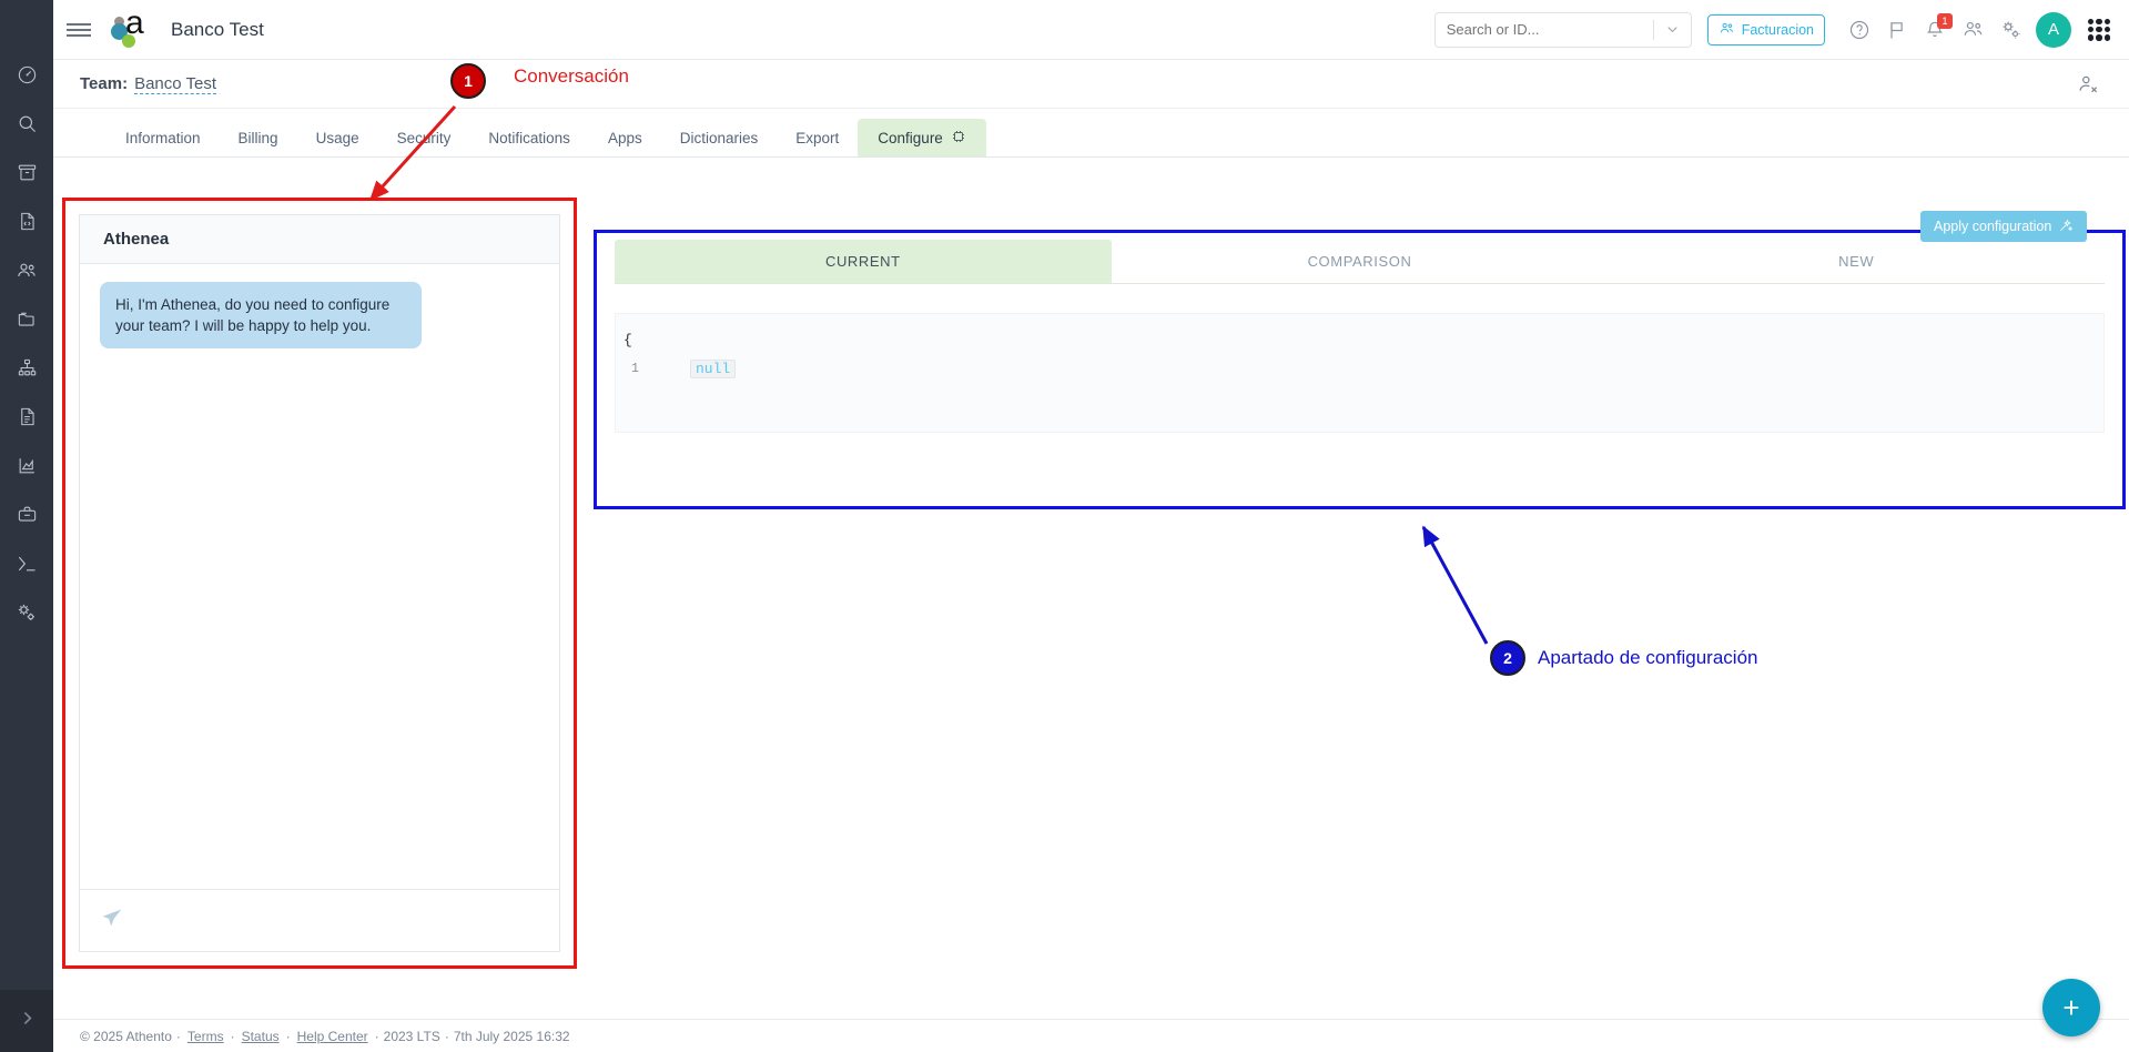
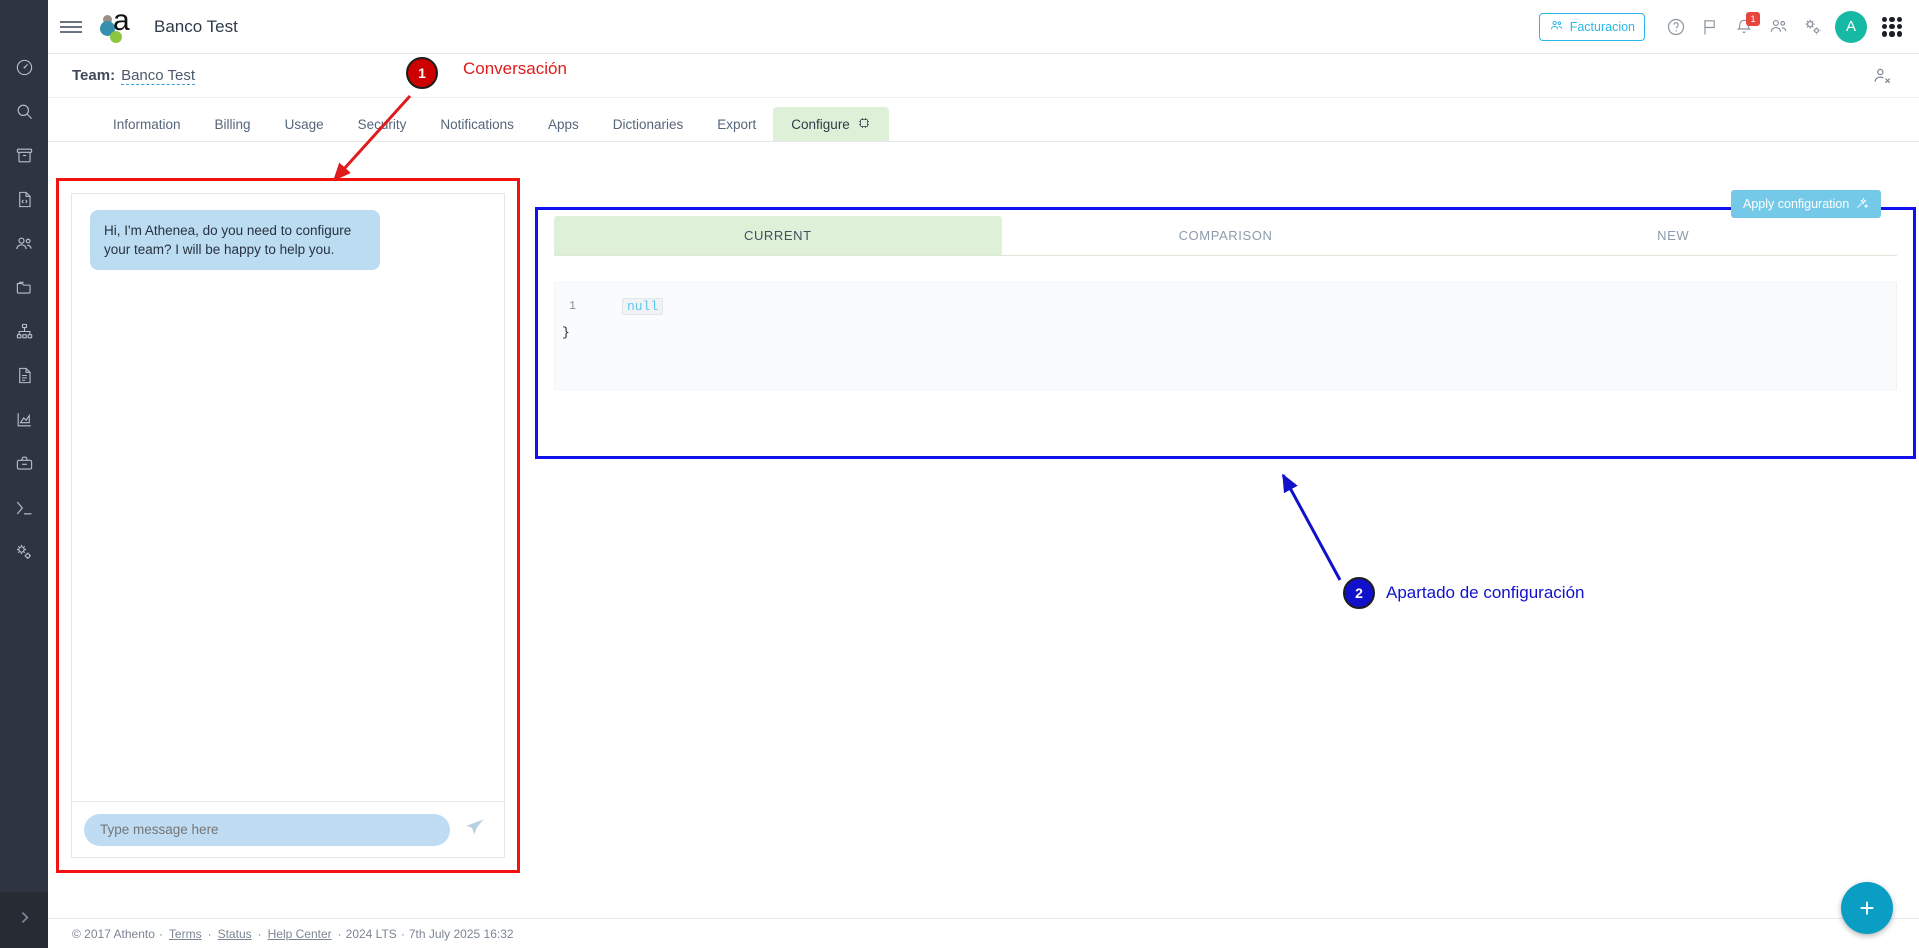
  a
  Banco Test
- Search or ID...
  Facturacion
  1
  A
  Team:
  Banco Test
  Information
  Billing
  Usage
  Secrity
  Notifications
  Apps
  Dictionaries
  Export
  Configure
- Athenea
  Hi, I'm Athenea, do you need to configure your team? I will be happy to help you.
+ Type message here
  Apply configuration
  CURRENT
  COMPARISON
  NEW
- {
  1
  null
+ }
  1
  Conversación
  2
  Apartado de configuración
  +
- © 2025 Athento
+ © 2017 Athento
  ·
  Terms
  ·
  Status
  ·
  Help Center
  ·
- 2023 LTS
+ 2024 LTS
  ·
  7th July 2025 16:32
